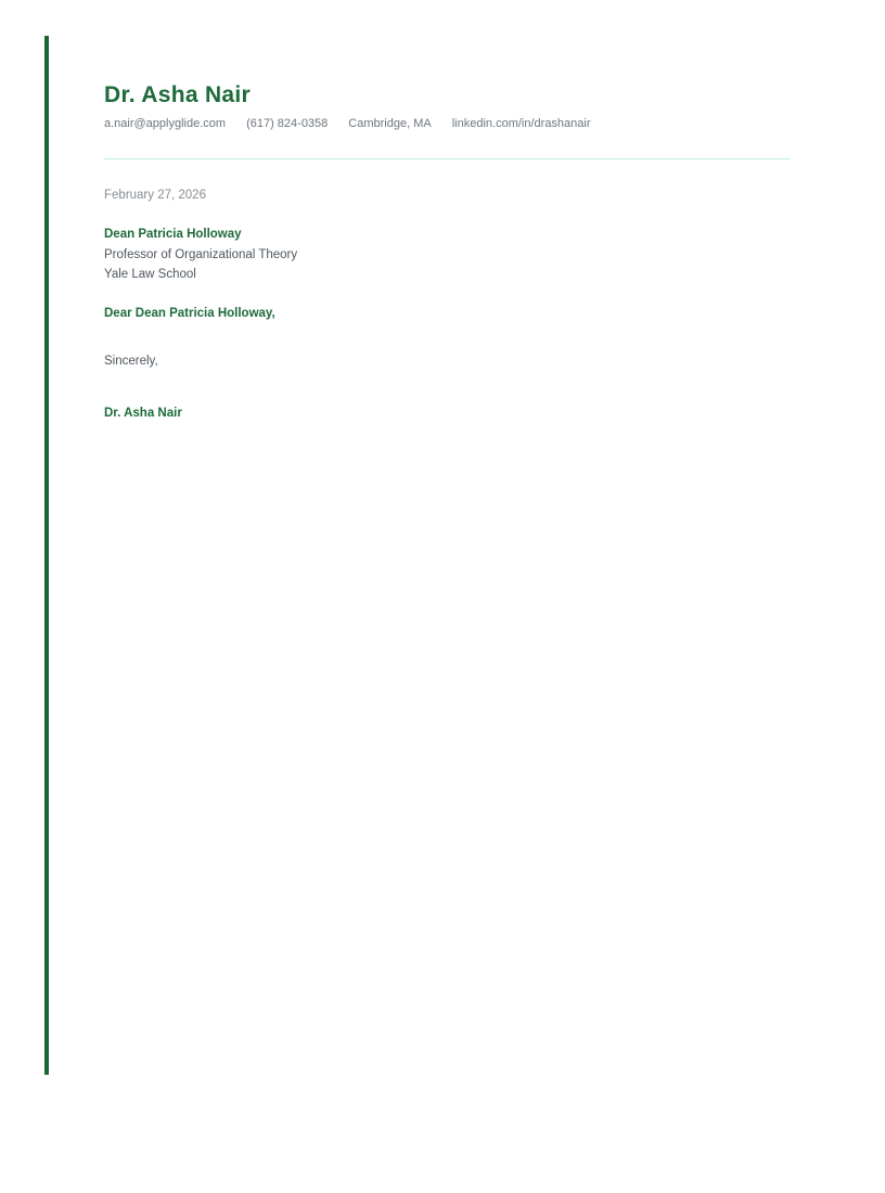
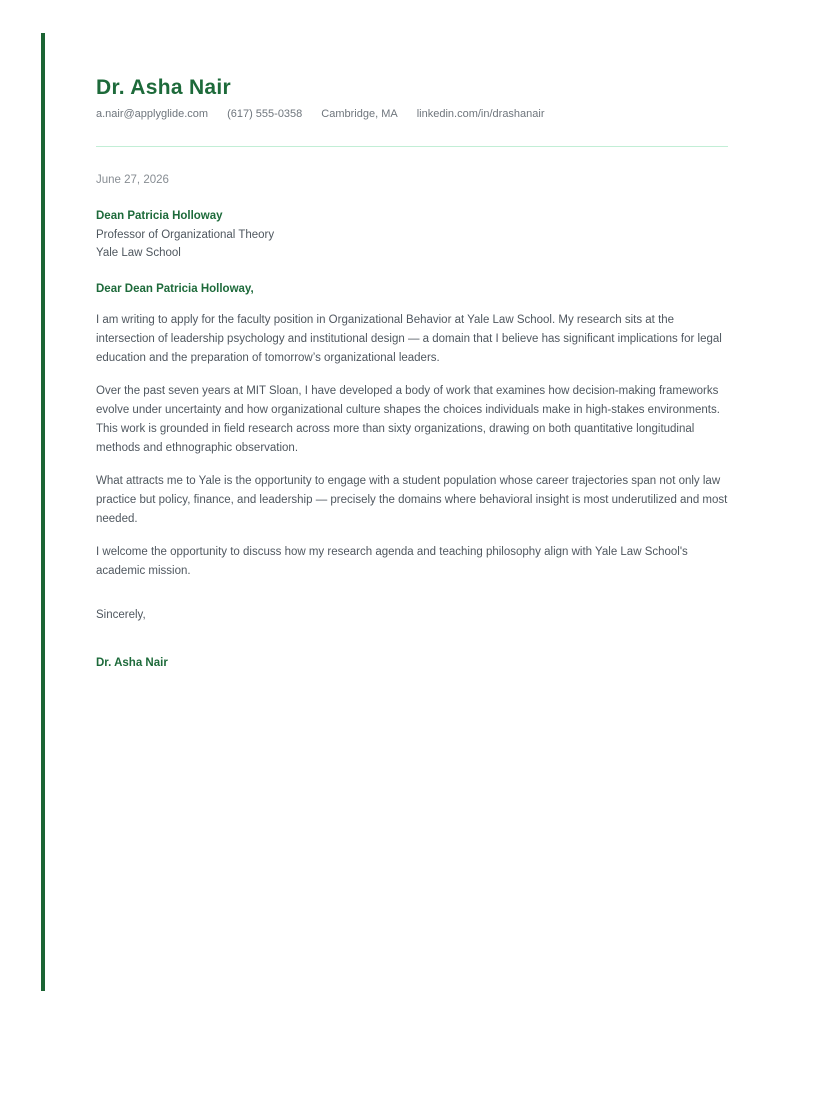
  Dr. Asha Nair
  a.nair@applyglide.com
- (617) 824-0358
+ (617) 555-0358
  Cambridge, MA
  linkedin.com/in/drashanair
- February 27, 2026
+ June 27, 2026
  Dean Patricia Holloway
  Professor of Organizational Theory
  Yale Law School
  Dear Dean Patricia Holloway,
+ I am writing to apply for the faculty position in Organizational Behavior at Yale Law School. My research sits at the intersection of leadership psychology and institutional design — a domain that I believe has significant implications for legal education and the preparation of tomorrow’s organizational leaders.
+ Over the past seven years at MIT Sloan, I have developed a body of work that examines how decision-making frameworks evolve under uncertainty and how organizational culture shapes the choices individuals make in high-stakes environments. This work is grounded in field research across more than sixty organizations, drawing on both quantitative longitudinal methods and ethnographic observation.
+ What attracts me to Yale is the opportunity to engage with a student population whose career trajectories span not only law practice but policy, finance, and leadership — precisely the domains where behavioral insight is most underutilized and most needed.
+ I welcome the opportunity to discuss how my research agenda and teaching philosophy align with Yale Law School's academic mission.
  Sincerely,
  Dr. Asha Nair
